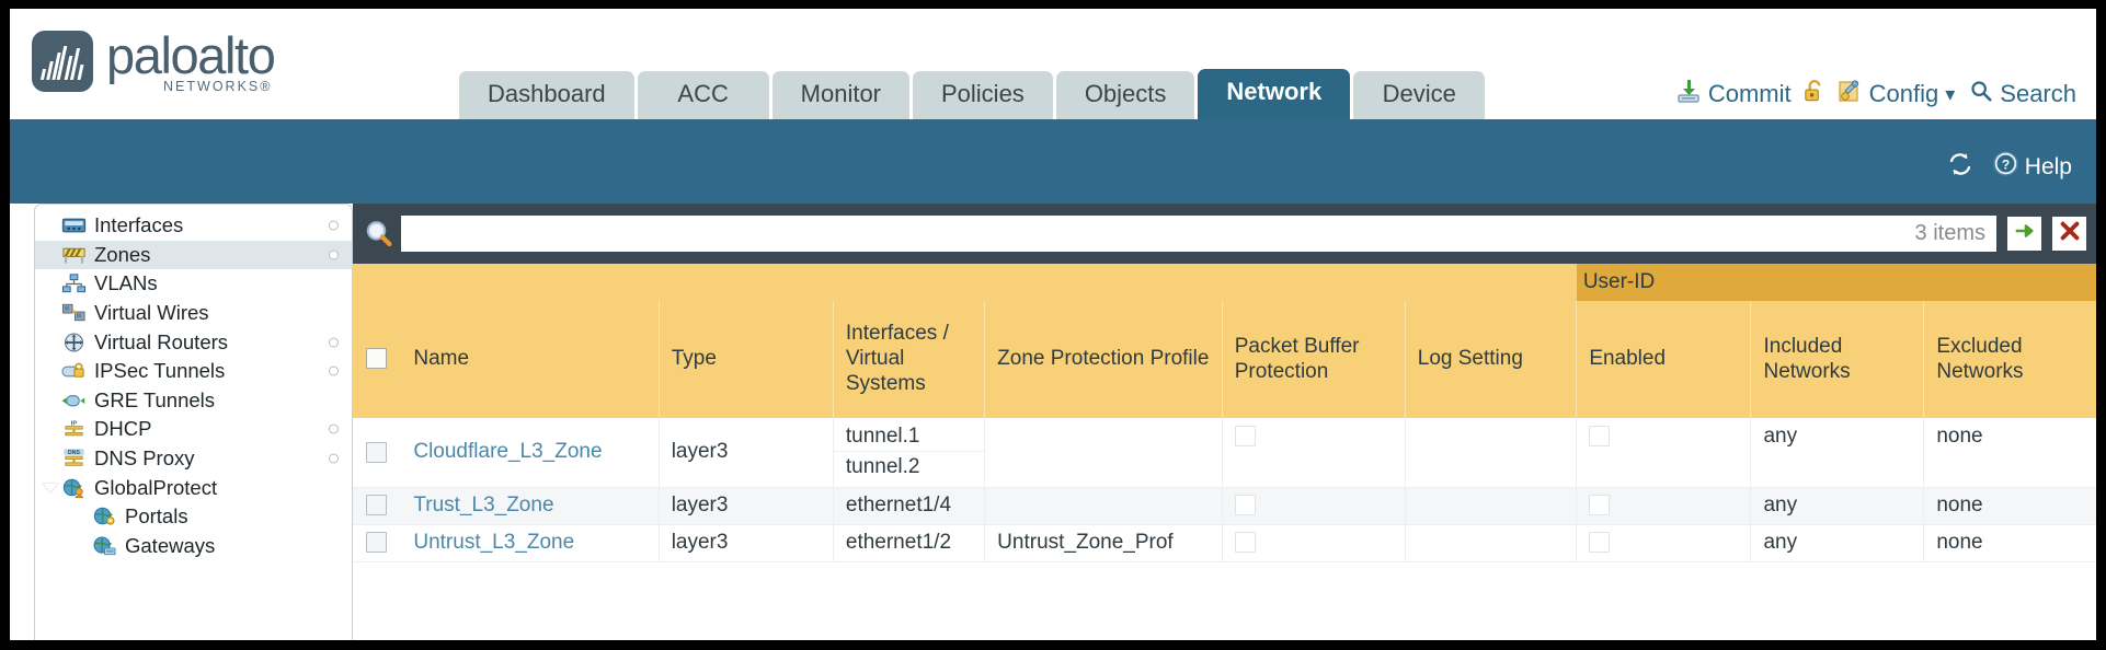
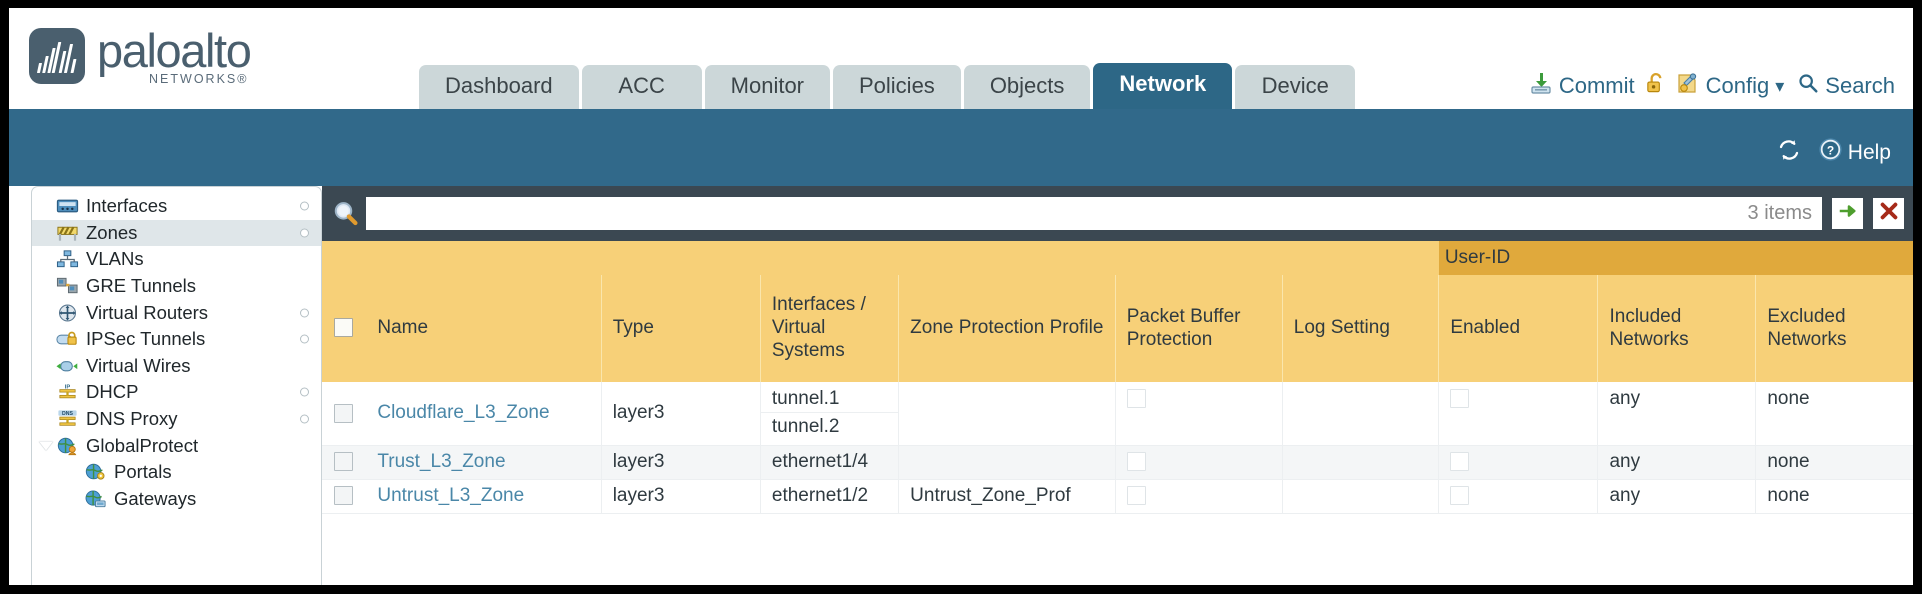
  paloalto
  NETWORKS®
  Dashboard
  ACC
  Monitor
  Policies
  Objects
  Network
  Device
  Commit
  Config
  ▾
  Search
  ?
  Help
  Interfaces
  Zones
  VLANs
- Virtual Wires
+ GRE Tunnels
  Virtual Routers
  IPSec Tunnels
- GRE Tunnels
+ Virtual Wires
  DHCP
  DNS Proxy
  GlobalProtect
  Portals
  Gateways
  3 items
  	User-ID
  	Name	Type	Interfaces / Virtual Systems	Zone Protection Profile	Packet Buffer Protection	Log Setting	Enabled	Included Networks	Excluded Networks
  	Cloudflare_L3_Zone	layer3	tunnel.1 tunnel.2					any	none
  	Trust_L3_Zone	layer3	ethernet1/4					any	none
  	Untrust_L3_Zone	layer3	ethernet1/2	Untrust_Zone_Prof				any	none
